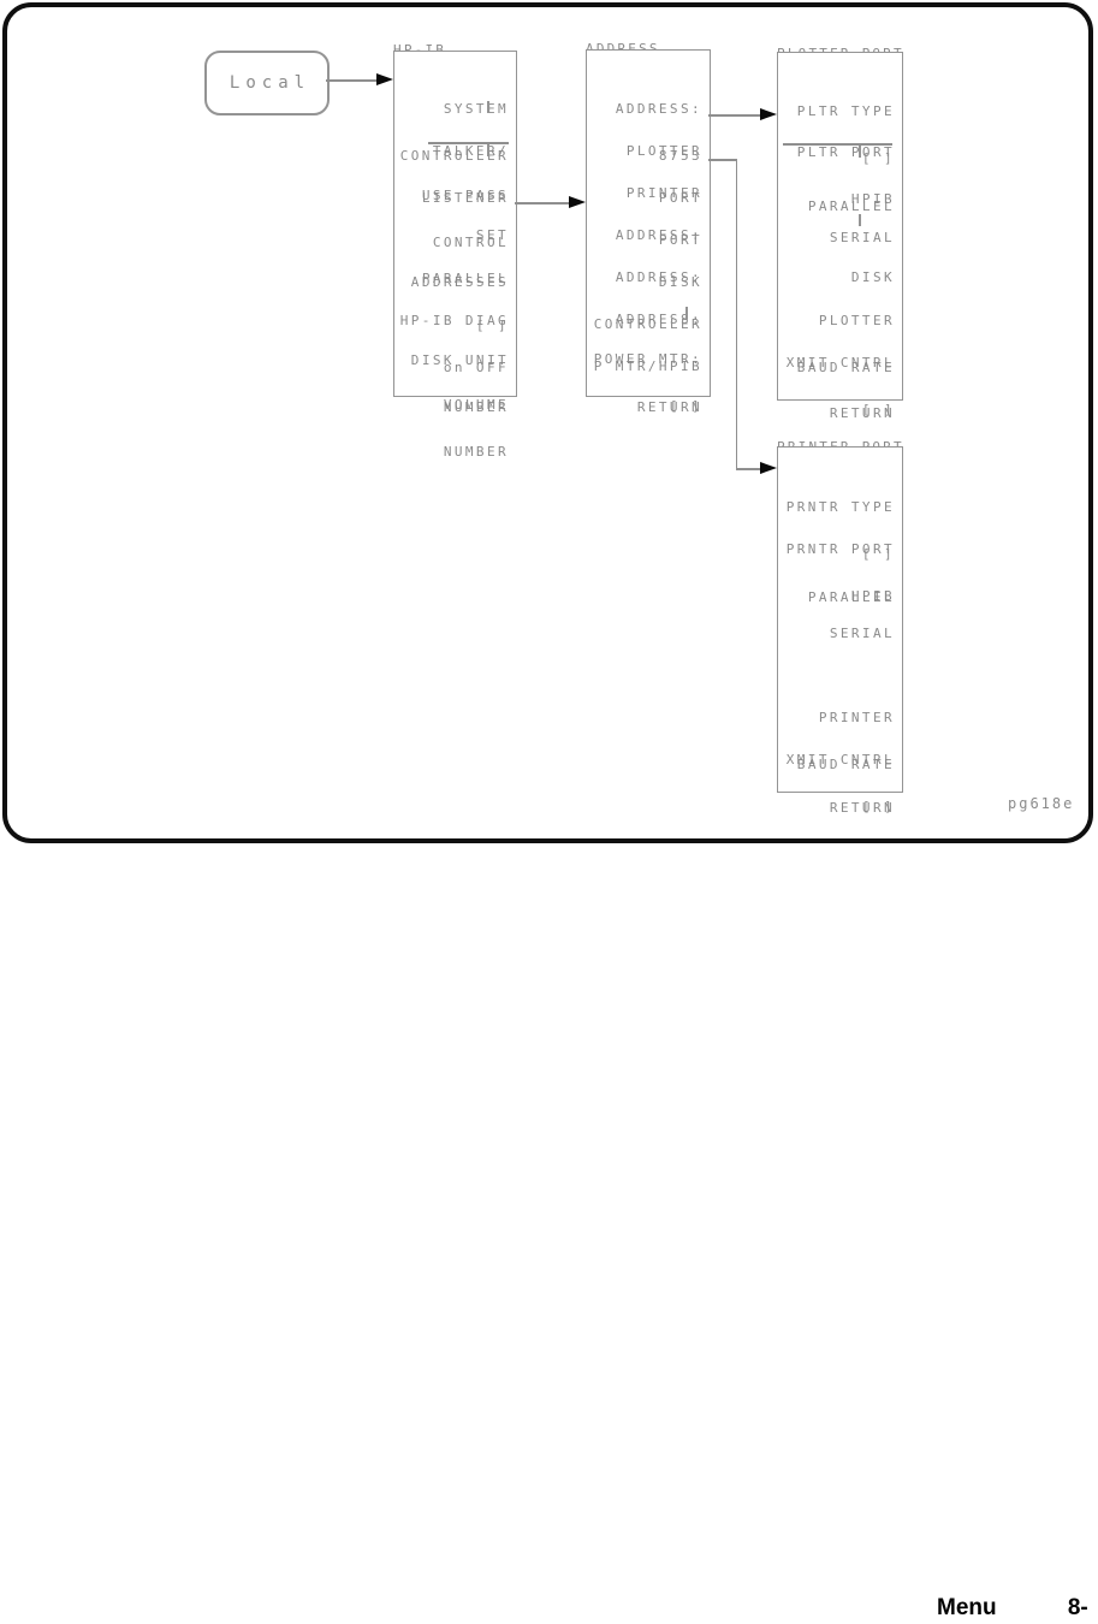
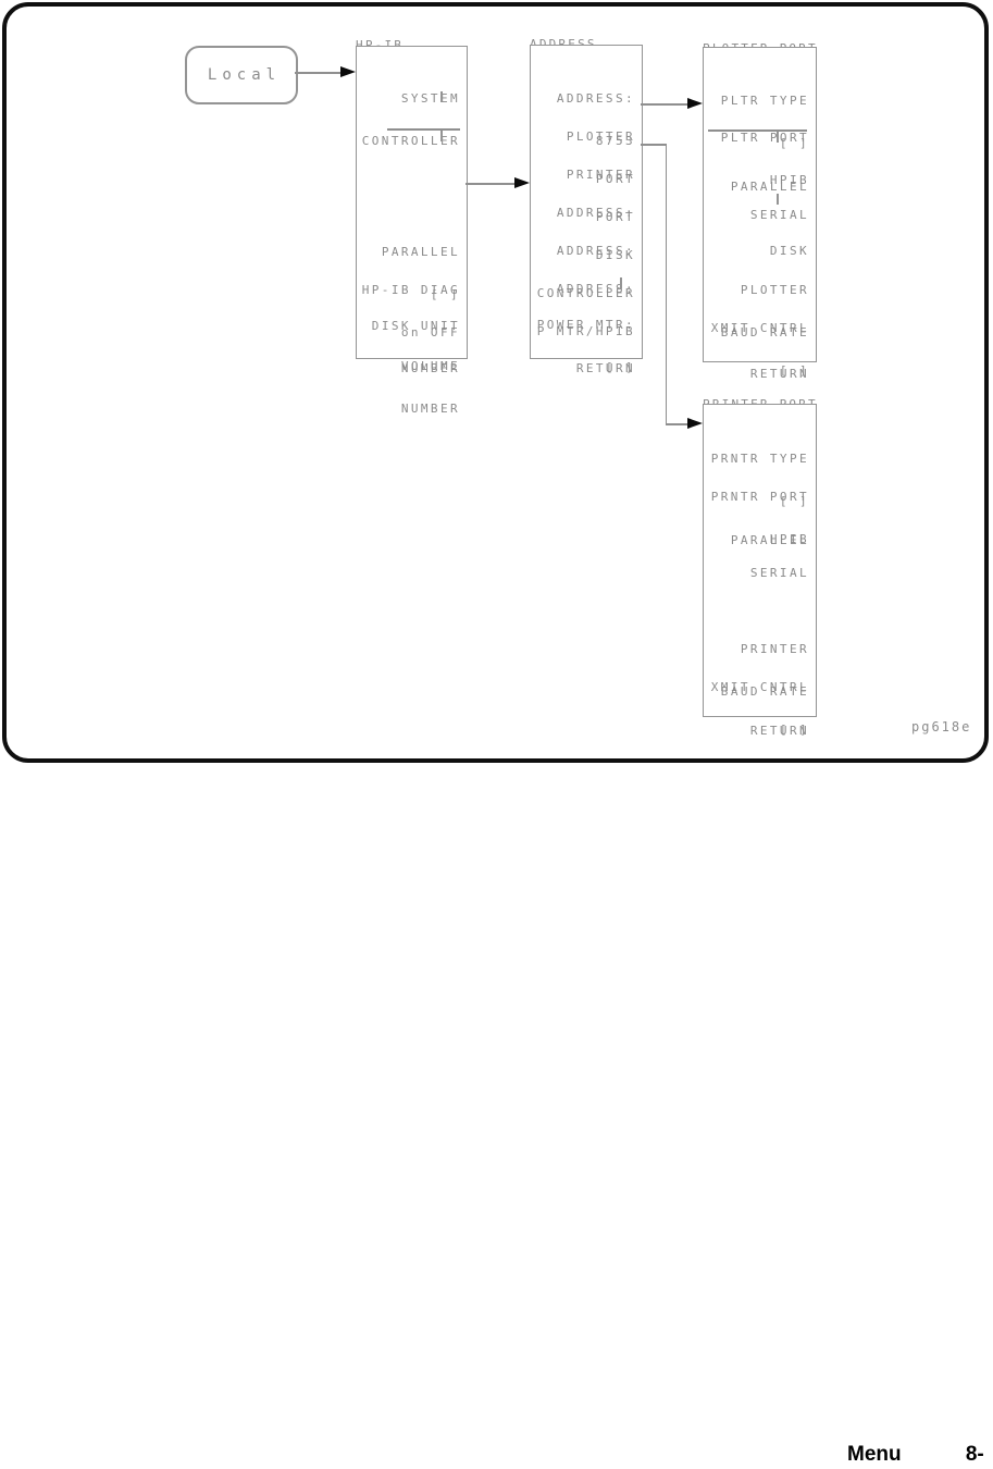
  Local
  SYSTEM
  CONTROLLER
- TALKER/
- LISTENER
- USE PASS
- CONTROL
- SET
- ADDRESSES
  PARALLEL
  [ ]
  HP-IB DIAG
  on OFF
  DISK UNIT
  NUMBER
  VOLUME
  NUMBER
  ADDRESS:
  8753
  PLOTTER
  PORT
  PRINTER
  PORT
  ADDRESS:
  DISK
  ADDRESS:
  CONTROLLER
  ADDRESS:
  P MTR/HPIB
  POWER MTR:
  [ ]
  RETURN
  PLTR TYPE
  [ ]
  PLTR PORT
  HPIB
  PARALLEL
  SERIAL
  DISK
  PLOTTER
  BAUD RATE
  XMIT CNTRL
  [ ]
  RETURN
  PRNTR TYPE
  [ ]
  PRNTR PORT
  HPIB
  PARALLEL
  SERIAL
  PRINTER
  BAUD RATE
  XMIT CNTRL
  [ ]
  RETURN
  pg618e
